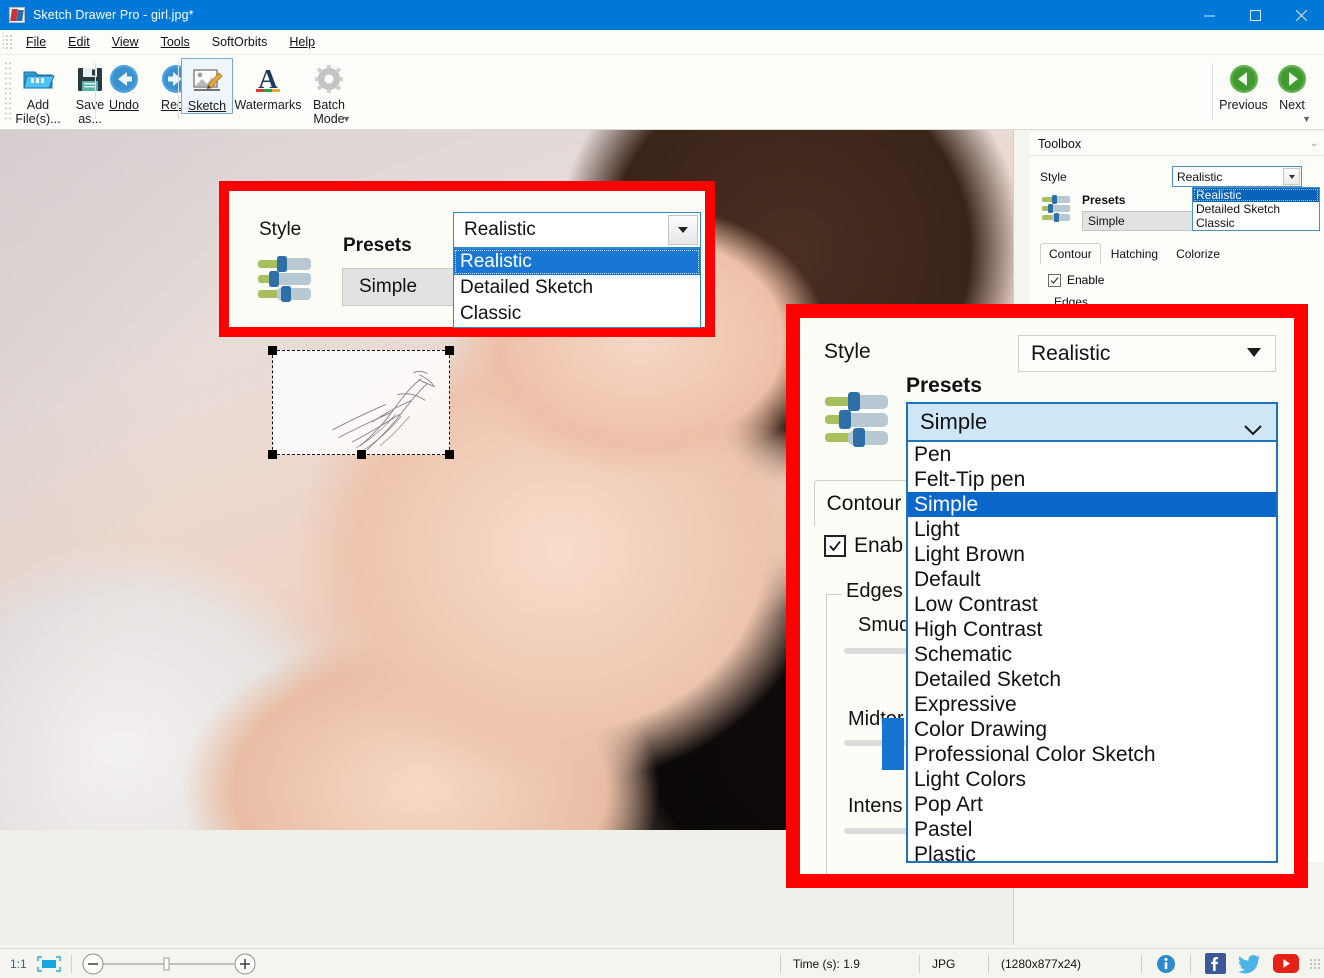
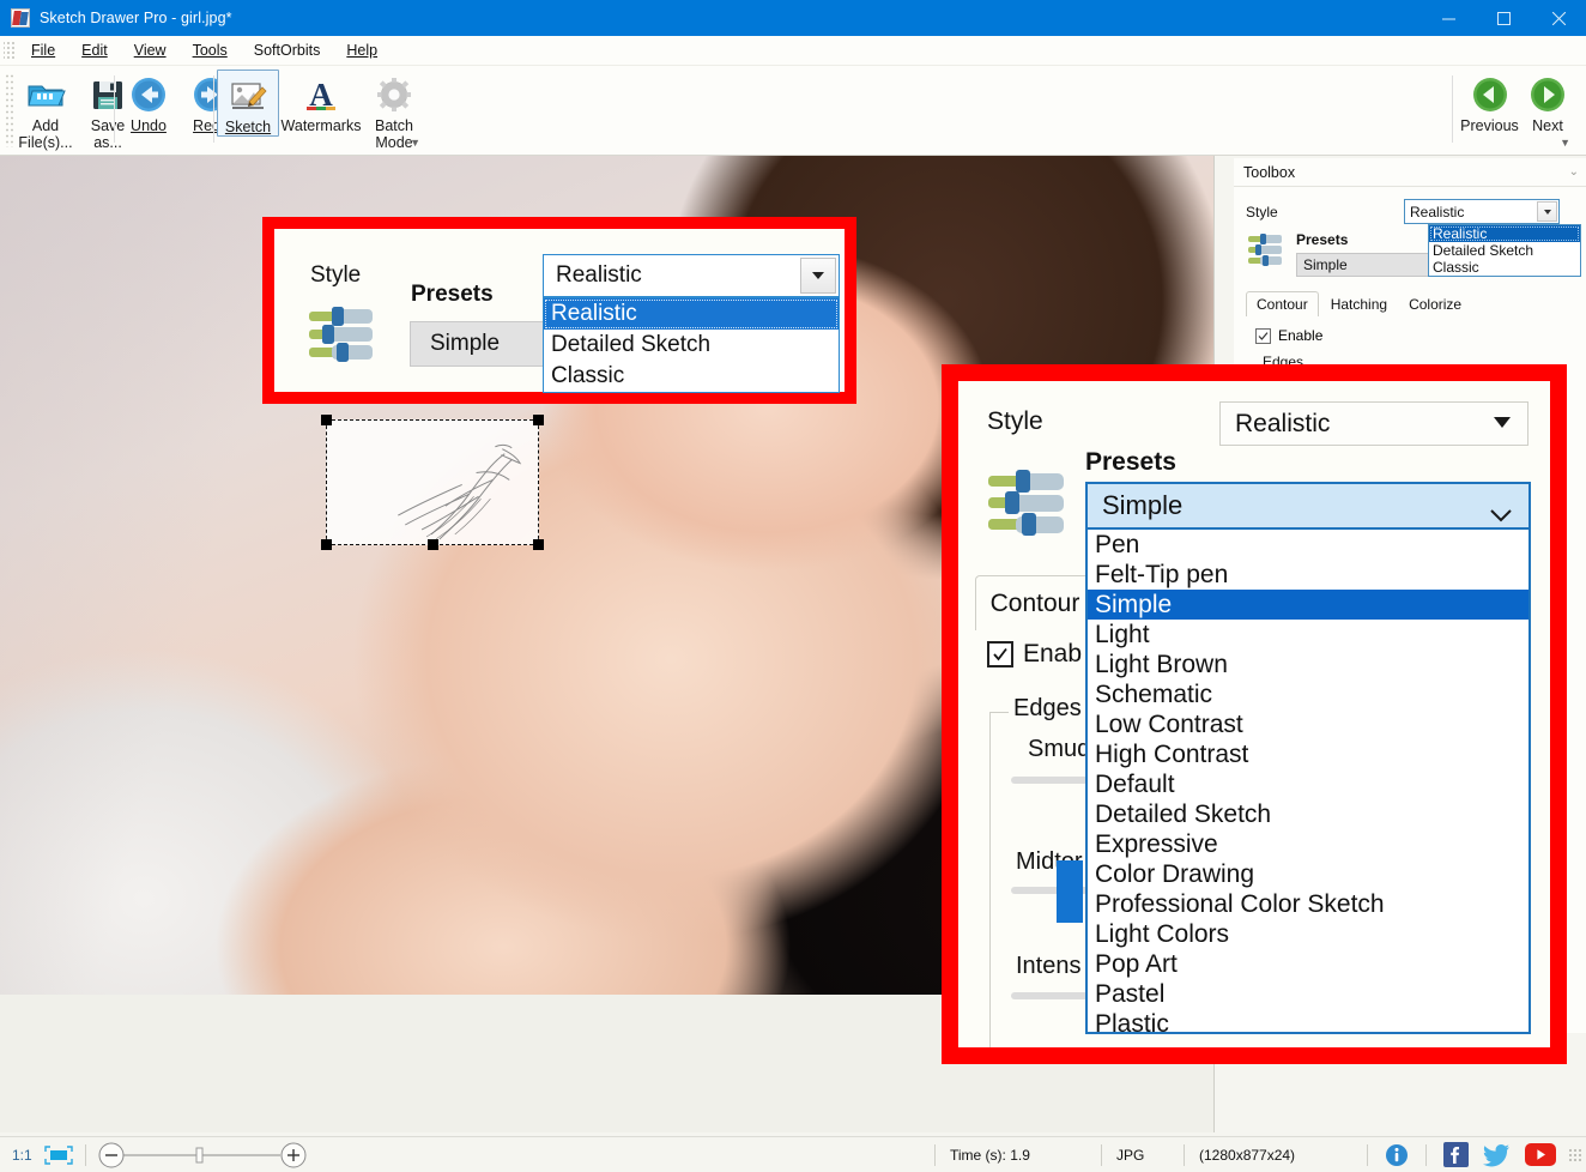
  Sketch Drawer Pro - girl.jpg*
  File
  Edit
  View
  Tools
  SoftOrbits
  Help
  Add
  File(s)...
  Sae
  as...
  Undo
  Sketch
  A
  Watermarks
  Batch
  Mode
  ▼
  Previous
  Next
  ▼
  Toolbox
  ⌄
  Style
  Realistic
  Presets
  Simple
  Realistic
  Detailed Sketch
  Classic
  Contour
  Hatching
  Colorize
  Enable
  Edges
  Style
  Presets
  Simple
  Realistic
  Realistic
  Detailed Sketch
  Classic
  Style
  Realistic
  Presets
  Contour
  Enab
  Edges
  Smud
  Intens
  Simple
  Pen
  Felt-Tip pen
  Simple
  Light
  Light Brown
- Default
+ Schematic
  Low Contrast
  High Contrast
- Schematic
+ Default
  Detailed Sketch
  Expressive
  Color Drawing
  Professional Color Sketch
  Light Colors
  Pop Art
  Pastel
  Plastic
  1:1
  Time (s): 1.9
  JPG
  (1280x877x24)
